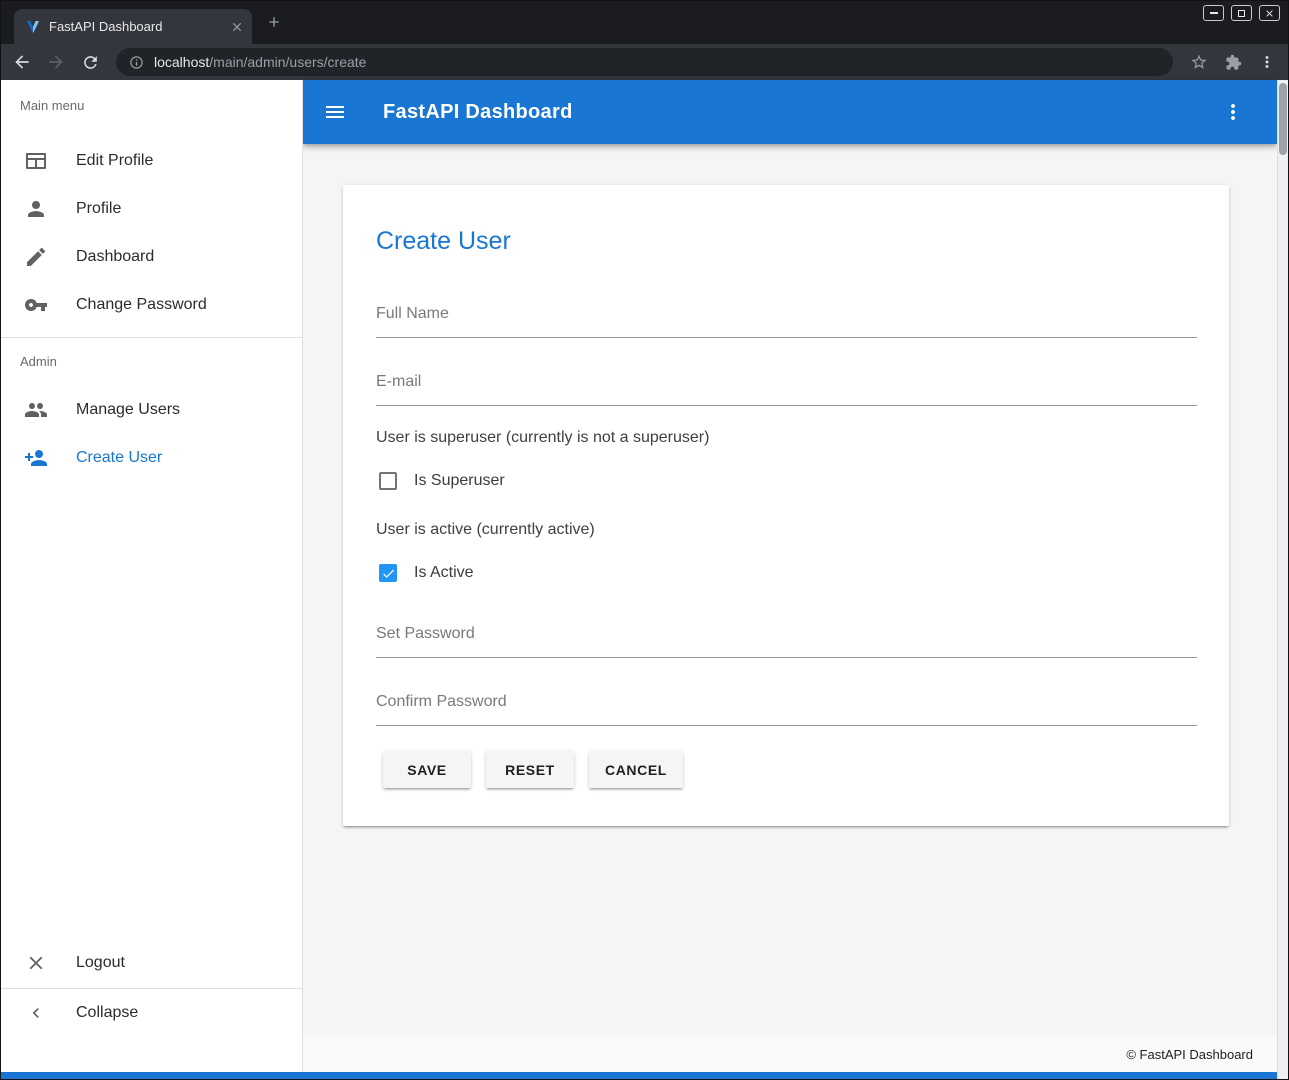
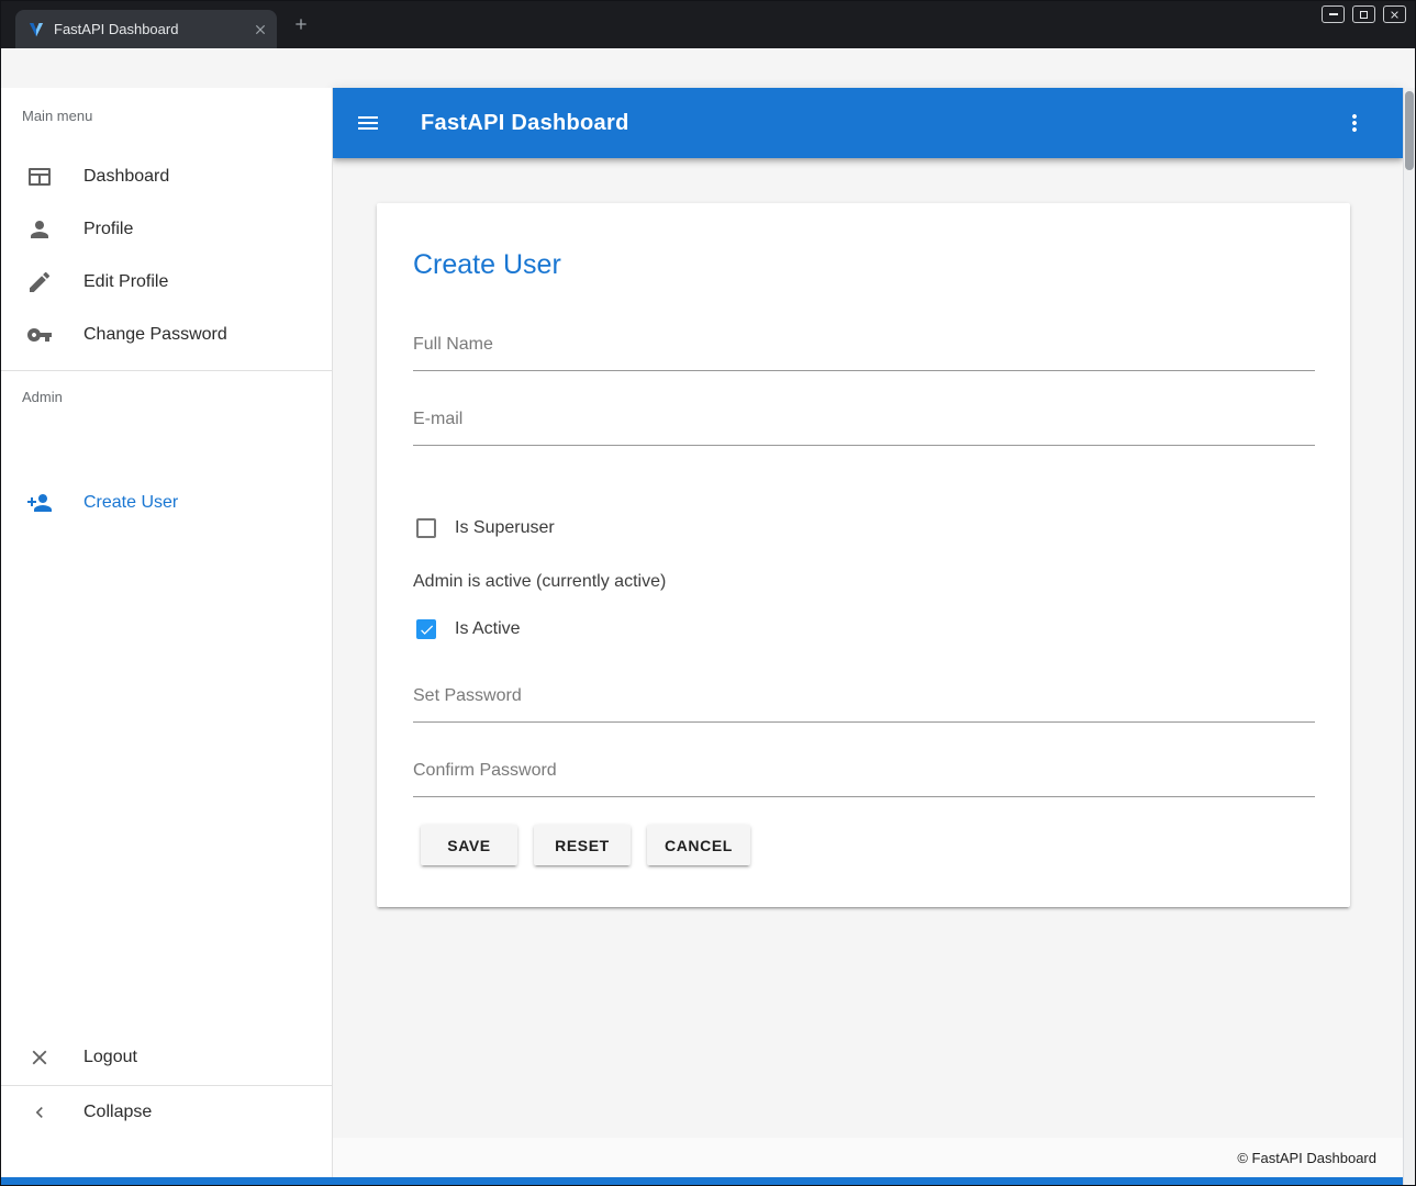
  FastAPI Dashboard
- localhost/main/admin/users/create
  Main menu
- Edit Profile
+ Dashboard
  Profile
- Dashboard
+ Edit Profile
  Change Password
  Admin
- Manage Users
  Create User
  Logout
  Collapse
  FastAPI Dashboard
  Create User
  Full Name
  E-mail
- User is superuser (currently is not a superuser)
  Is Superuser
- User is active (currently active)
+ Admin is active (currently active)
  Is Active
  Set Password
  Confirm Password
  SAVE
  RESET
  CANCEL
  © FastAPI Dashboard
